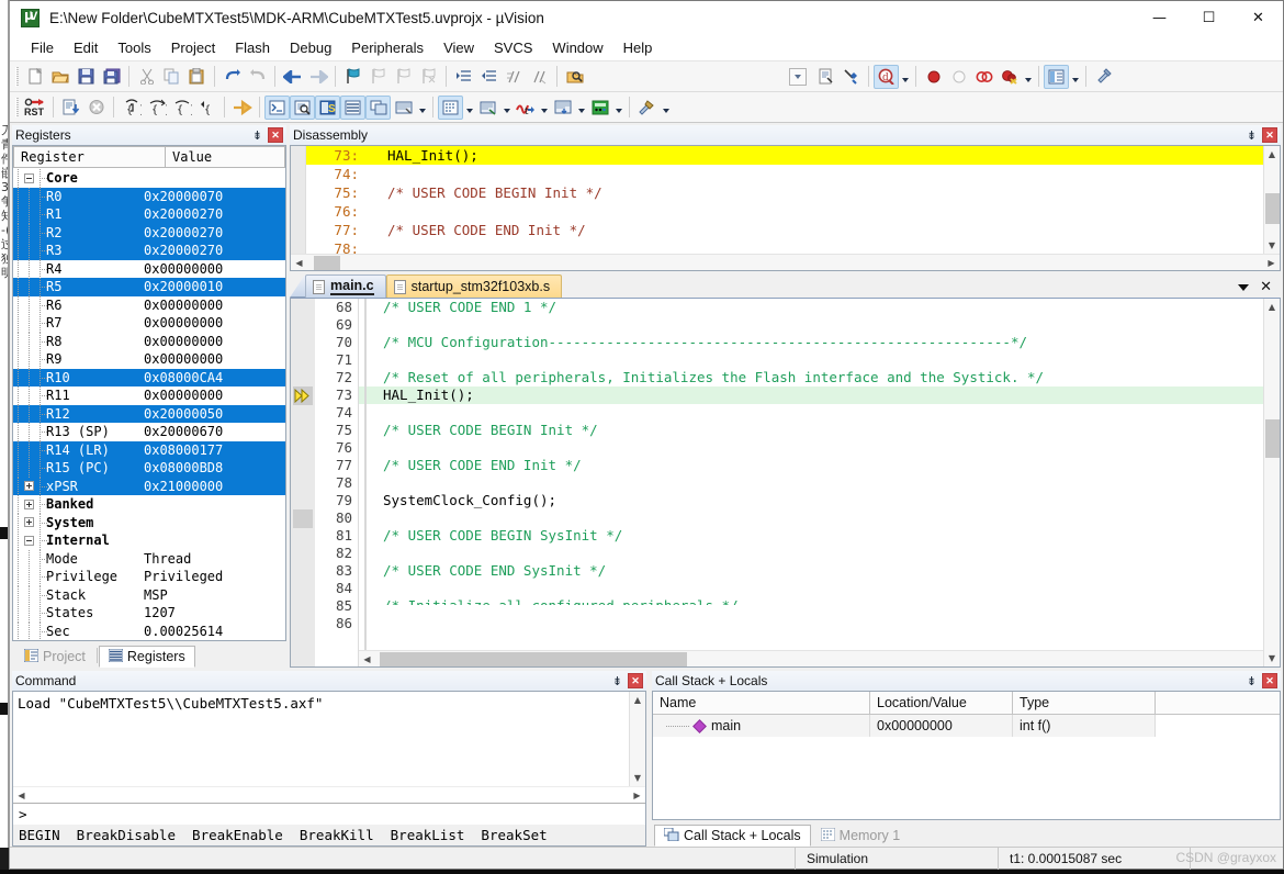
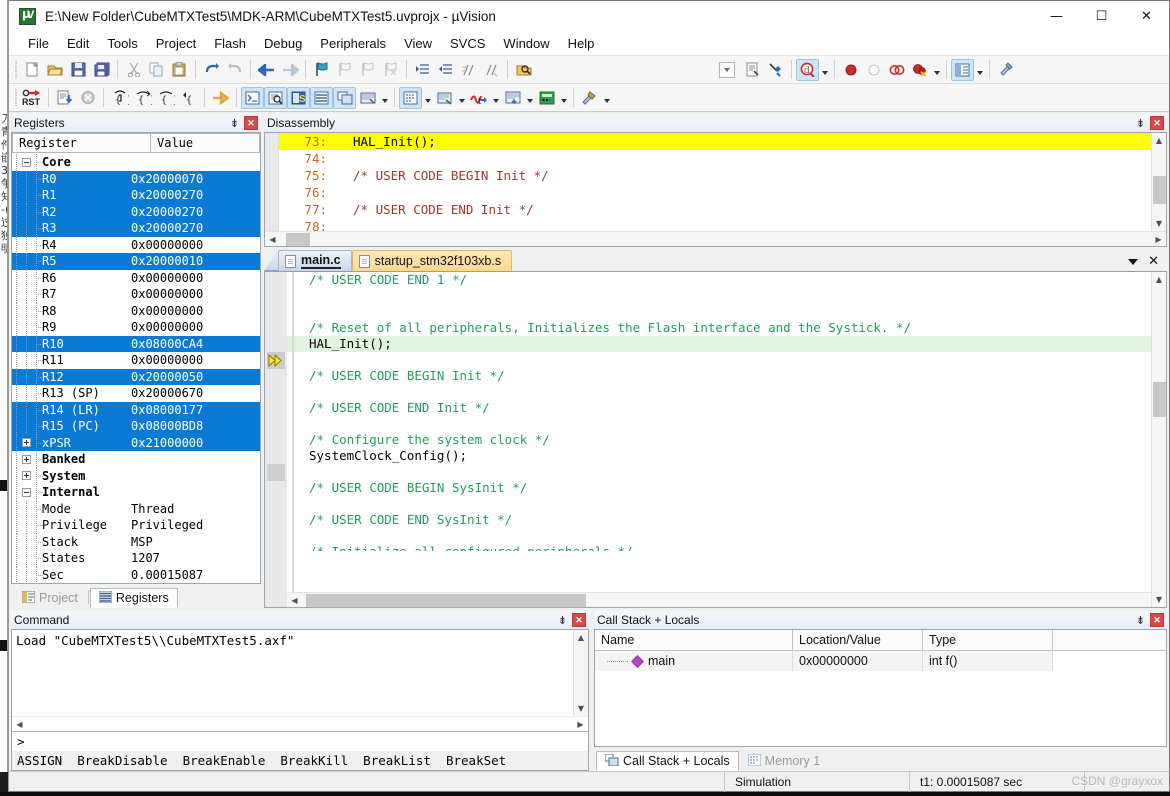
  刀
  青
  件
  嵌
  争
  知
  过
  独
  明
  E:\New Folder\CubeMTXTest5\MDK-ARM\CubeMTXTest5.uvprojx - µVision
  —
  ☐
  ✕
  File
  Edit
  Tools
  Project
  Flash
  Debug
  Peripherals
  View
  SVCS
  Window
  Help
  d
  RST
  S
  t
  Registers
  ⇟
  ✕
  Register
  Value
  Core
  R0
  0x20000070
  R1
  0x20000270
  R2
  0x20000270
  R3
  0x20000270
  R4
  0x00000000
  R5
  0x20000010
  R6
  0x00000000
  R7
  0x00000000
  R8
  0x00000000
  R9
  0x00000000
  R10
  0x08000CA4
  R11
  0x00000000
  R12
  0x20000050
  R13 (SP)
  0x20000670
  R14 (LR)
  0x08000177
  R15 (PC)
  0x08000BD8
  xPSR
  0x21000000
  Banked
  System
  Internal
  Mode
  Thread
  Privilege
  Privileged
  Stack
  MSP
  States
  1207
  Sec
- 0.00025614
+ 0.00015087
  Project
  Registers
  Disassembly
  ⇟
  ✕
  73:
  HAL_Init();
  74:
  75:
  /* USER CODE BEGIN Init */
  76:
  77:
  /* USER CODE END Init */
  78:
  ▲
  ▼
  ◀
  ▶
  main.c
  startup_stm32f103xb.s
  ✕
- 68
- 69
- 70
- 71
- 72
- 73
- 74
- 75
- 76
- 77
- 78
- 79
- 80
- 81
- 82
- 83
- 84
- 85
- 86
  /* USER CODE END 1 */
- /* MCU Configuration--------------------------------------------------------*/
  /* Reset of all peripherals, Initializes the Flash interface and the Systick. */
  HAL_Init();
  /* USER CODE BEGIN Init */
  /* USER CODE END Init */
+ /* Configure the system clock */
  SystemClock_Config();
  /* USER CODE BEGIN SysInit */
  /* USER CODE END SysInit */
  ◀
  ▲
  ▼
  Command
  ⇟
  ✕
  Load "CubeMTXTest5\\CubeMTXTest5.axf"
  ▲
  ▼
  ◀
  ▶
  >
- BEGIN BreakDisable BreakEnable BreakKill BreakList BreakSet
+ ASSIGN BreakDisable BreakEnable BreakKill BreakList BreakSet
  Call Stack + Locals
  ⇟
  ✕
  Name
  Location/Value
  Type
  main
  0x00000000
  int f()
  Call Stack + Locals
  Memory 1
  Simulation
  t1: 0.00015087 sec
  CSDN @grayxox
